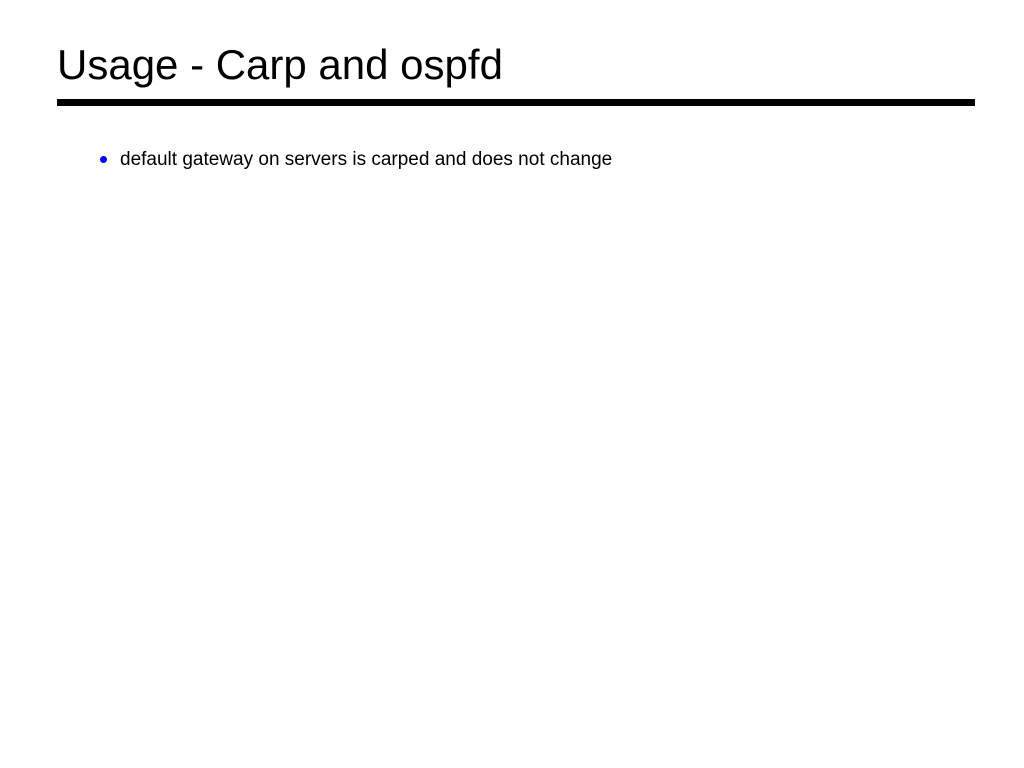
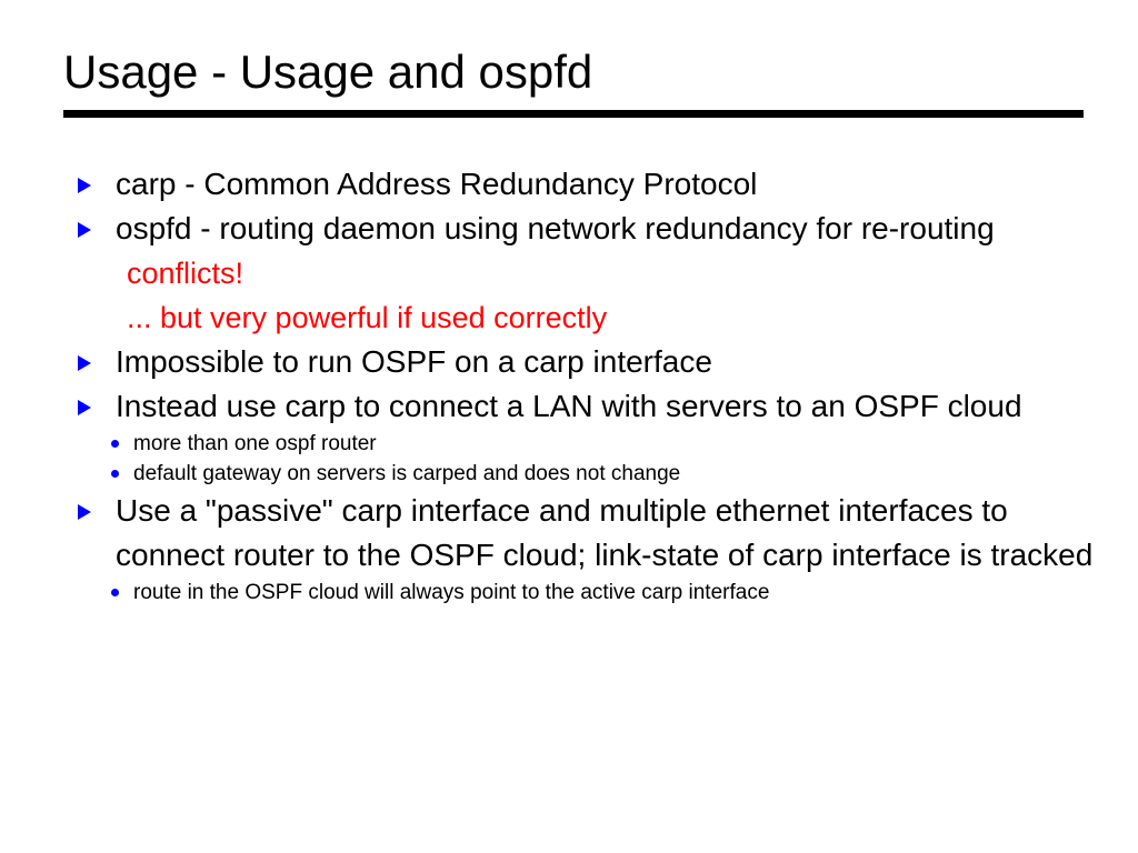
- Usage - Carp and ospfd
+ Usage - Usage and ospfd
+ carp - Common Address Redundancy Protocol
+ ospfd - routing daemon using network redundancy for re-routing
+ conflicts!
+ ... but very powerful if used correctly
+ Impossible to run OSPF on a carp interface
+ Instead use carp to connect a LAN with servers to an OSPF cloud
+ more than one ospf router
  default gateway on servers is carped and does not change
+ Use a "passive" carp interface and multiple ethernet interfaces to connect router to the OSPF cloud; link-state of carp interface is tracked
+ route in the OSPF cloud will always point to the active carp interface
